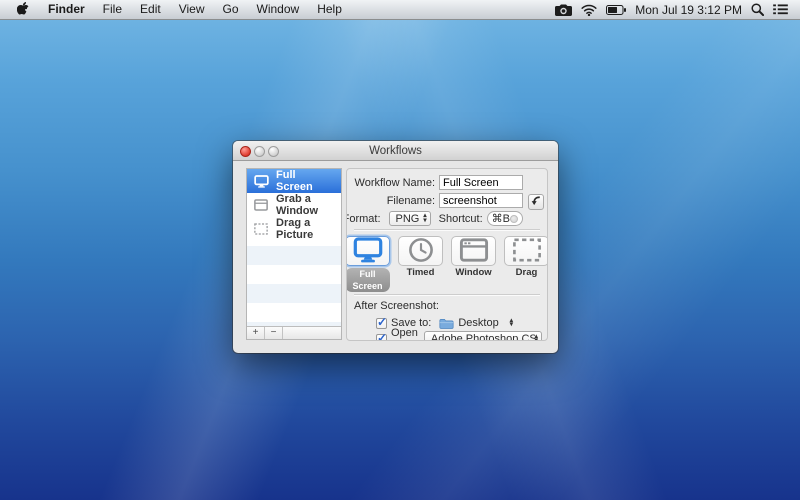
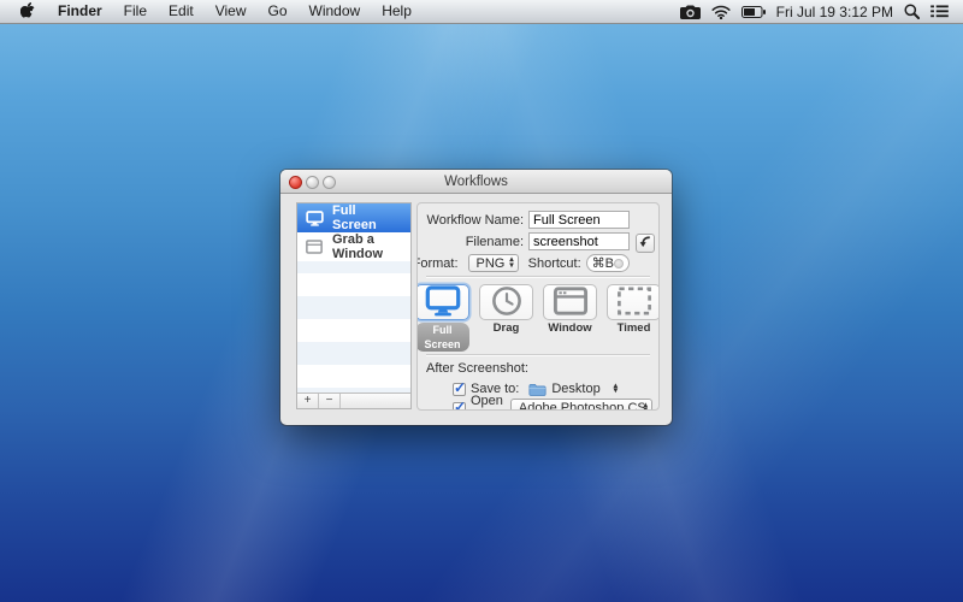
  Finder
  File
  Edit
  View
  Go
  Window
  Help
- Mon Jul 19 3:12 PM
+ Fri Jul 19 3:12 PM
  Workflows
  Full Screen
  Grab a Window
- Drag a Picture
  +
  −
  Workflow Name:
  Full Screen
  Filename:
  screenshot
  ormat:
  PNG
  Shortcut:
  ⌘B
  Full Screen
- Timed
+ Drag
  Window
- Drag
+ Timed
  After Screenshot:
  ✓
  Save to:
  Desktop
  ✓
  Adobe Photoshop CS
